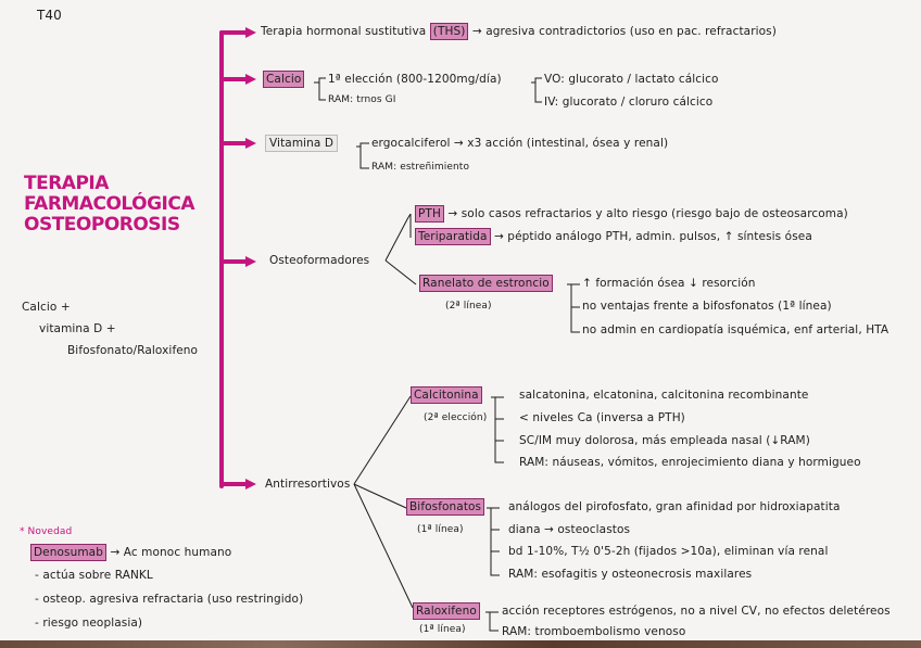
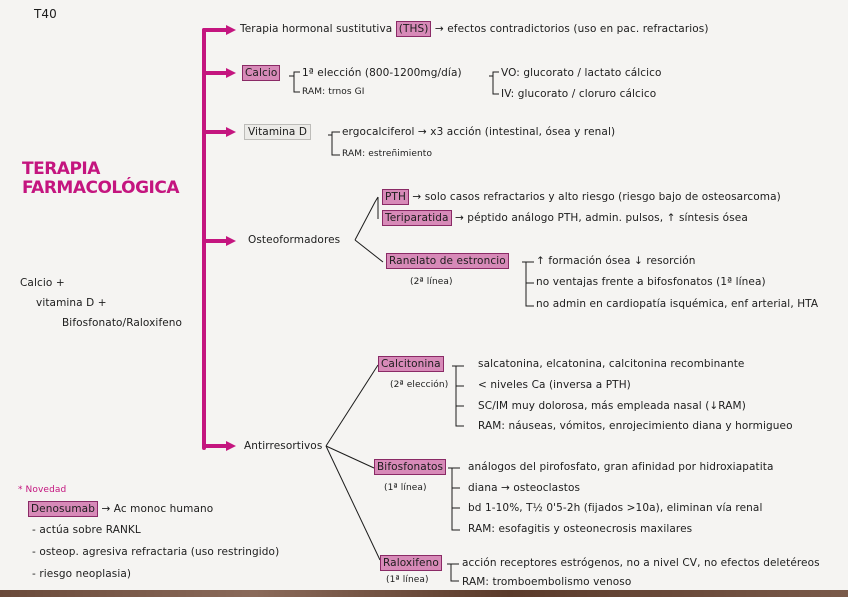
  T40
  TERAPIA
  FARMACOLÓGICA
- OSTEOPOROSIS
  Calcio +
  vitamina D +
  Bifosfonato/Raloxifeno
- Terapia hormonal sustitutiva (THS) → agresiva contradictorios (uso en pac. refractarios)
+ Terapia hormonal sustitutiva (THS) → efectos contradictorios (uso en pac. refractarios)
  Calcio
  1ª elección (800-1200mg/día)
  RAM: trnos GI
  VO: glucorato / lactato cálcico
  IV: glucorato / cloruro cálcico
  Vitamina D
  ergocalciferol → x3 acción (intestinal, ósea y renal)
  RAM: estreñimiento
  Osteoformadores
  PTH → solo casos refractarios y alto riesgo (riesgo bajo de osteosarcoma)
  Teriparatida → péptido análogo PTH, admin. pulsos, ↑ síntesis ósea
  Ranelato de estroncio
  (2ª línea)
  ↑ formación ósea ↓ resorción
  no ventajas frente a bifosfonatos (1ª línea)
  no admin en cardiopatía isquémica, enf arterial, HTA
  Antirresortivos
  Calcitonina
  (2ª elección)
  salcatonina, elcatonina, calcitonina recombinante
  < niveles Ca (inversa a PTH)
  SC/IM muy dolorosa, más empleada nasal (↓RAM)
  RAM: náuseas, vómitos, enrojecimiento diana y hormigueo
  Bifosfonatos
  (1ª línea)
  análogos del pirofosfato, gran afinidad por hidroxiapatita
  diana → osteoclastos
  bd 1-10%, T½ 0'5-2h (fijados >10a), eliminan vía renal
  RAM: esofagitis y osteonecrosis maxilares
  Raloxifeno
  (1ª línea)
  acción receptores estrógenos, no a nivel CV, no efectos deletéreos
  RAM: tromboembolismo venoso
  * Novedad
  Denosumab → Ac monoc humano
  - actúa sobre RANKL
  - osteop. agresiva refractaria (uso restringido)
  - riesgo neoplasia)
